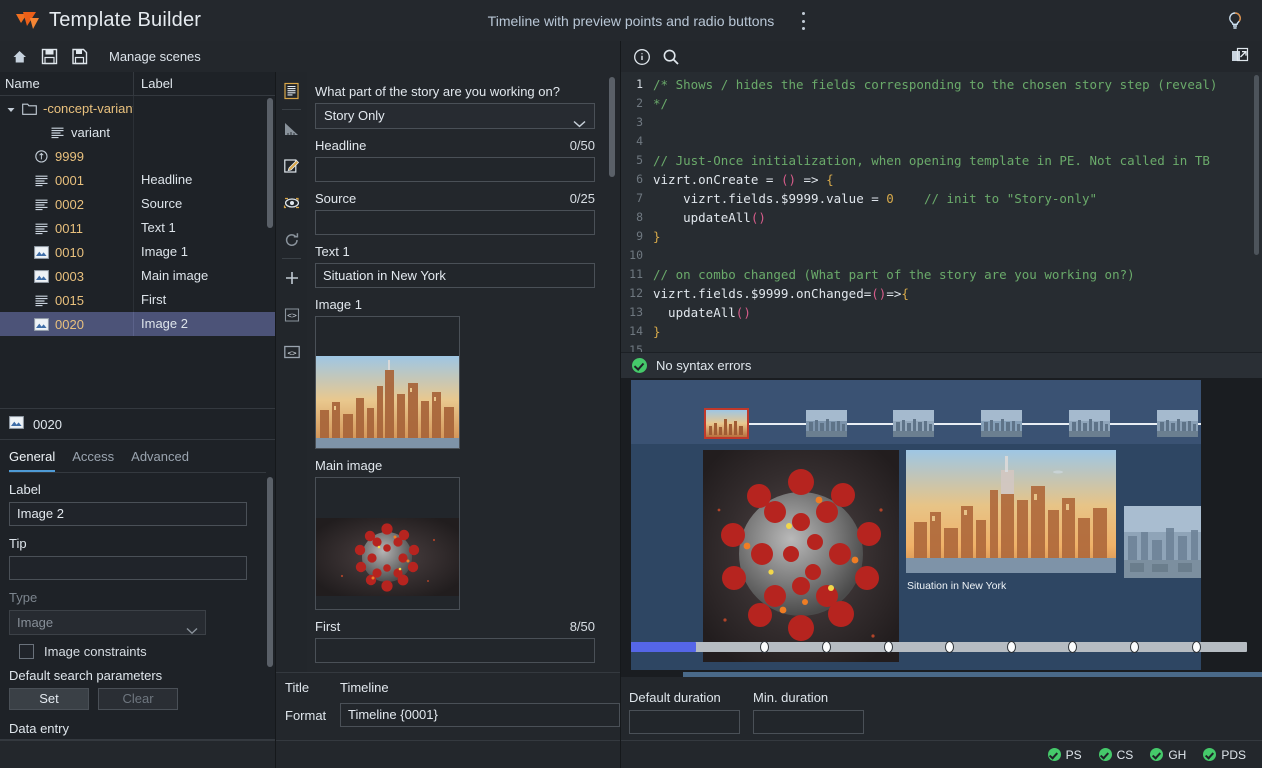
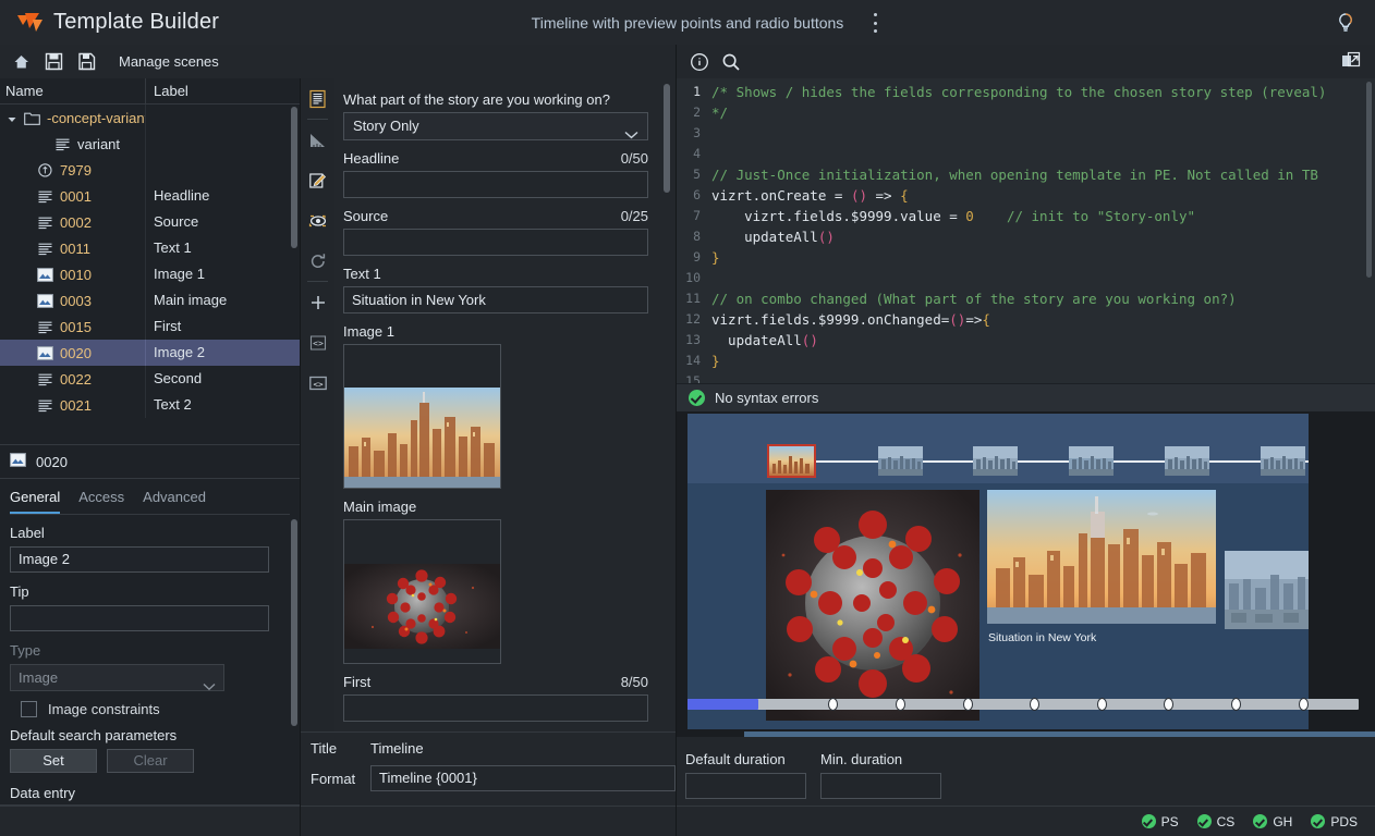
  Template Builder
  Timeline with preview points and radio buttons
  Manage scenes
  Name
  Label
  -concept-varian
  variant
- 9999
+ 7979
  0001
  Headline
  0002
  Source
  0011
  Text 1
  0010
  Image 1
  0003
  Main image
  0015
  First
  0020
  Image 2
+ 0022
+ Second
+ 0021
+ Text 2
  0020
  General
  Access
  Advanced
  Label
  Image 2
  Tip
  Type
  Image
  Image constraints
  Default search parameters
  Set
  Clear
  Data entry
  <>
  <>
  What part of the story are you working on?
  Story Only
  Headline
  0/50
  Source
  0/25
  Text 1
  Situation in New York
  Image 1
  Main image
  First
  8/50
  Title
  Timeline
  Format
  Timeline {0001}
  1
  2
  3
  4
  5
  6
  7
  8
  9
  10
  11
  12
  13
  14
  15
  /* Shows / hides the fields corresponding to the chosen story step (reveal)
  */
  // Just-Once initialization, when opening template in PE. Not called in TB
  vizrt.onCreate = () => {
  vizrt.fields.$9999.value = 0 // init to "Story-only"
  updateAll()
  }
  // on combo changed (What part of the story are you working on?)
  vizrt.fields.$9999.onChanged=()=>{
  updateAll()
  }
  No syntax errors
  Situation in New York
  Default duration
  Min. duration
  PS
  CS
  GH
  PDS
